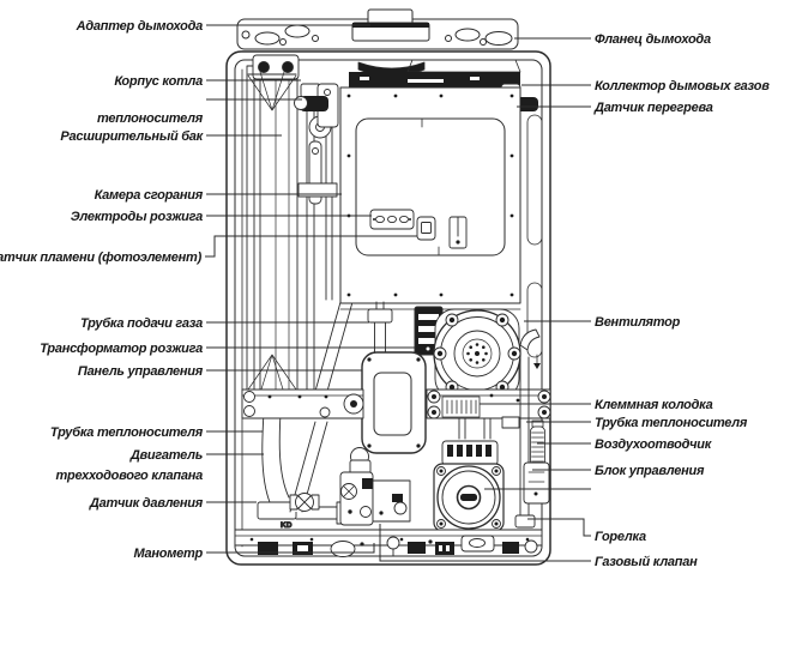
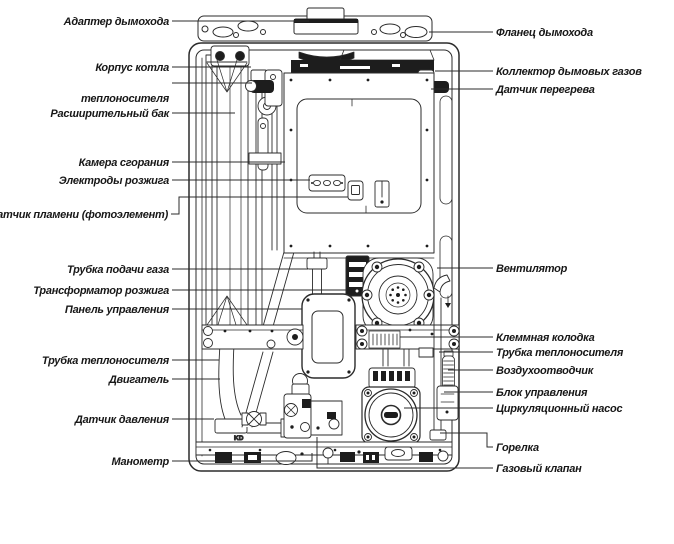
  Адаптер дымохода
  Корпус котла
  теплоносителя
  Расширительный бак
  Камера сгорания
  Электроды розжига
  атчик пламени (фотоэлемент)
  Трубка подачи газа
  Трансформатор розжига
  Панель управления
  Трубка теплоносителя
  Двигатель
- трехходового клапана
  Датчик давления
  Манометр
  Фланец дымохода
  Коллектор дымовых газов
  Датчик перегрева
  Вентилятор
  Клеммная колодка
  Трубка теплоносителя
  Воздухоотводчик
  Блок управления
+ Циркуляционный насос
  Горелка
  Газовый клапан
